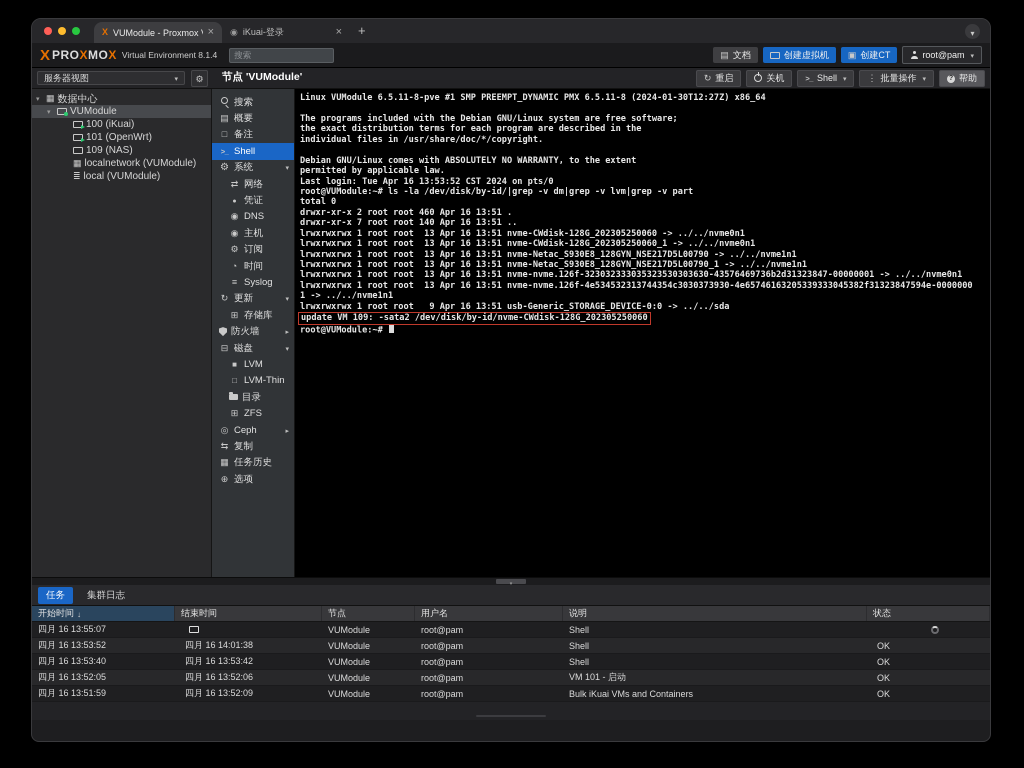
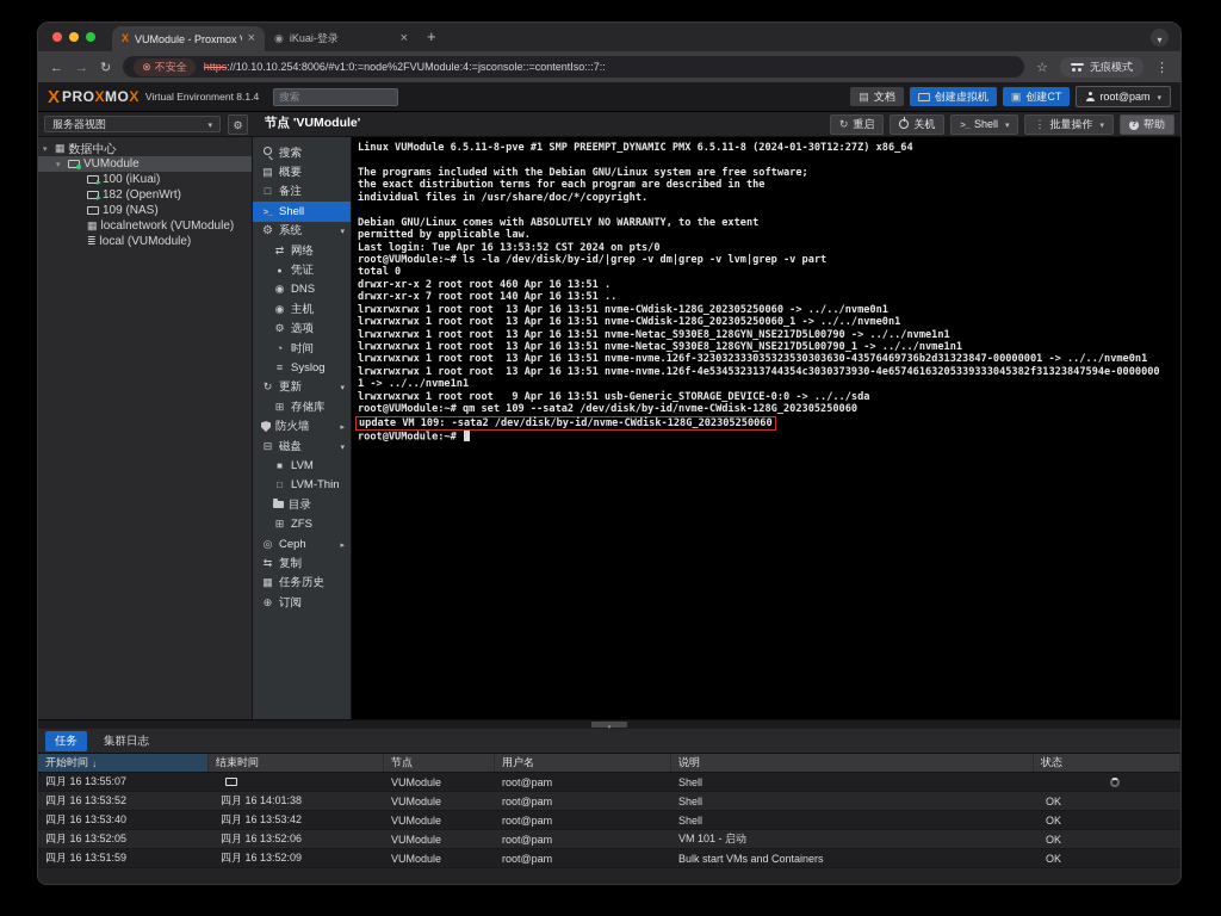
  iKuai-登录
+ 不安全
+ https://10.10.10.254:8006/#v1:0:=node%2FVUModule:4:=jsconsole::=contentIso:::7::
+ 无痕模式
  X
  PROXMOX
  Virtual Environment 8.1.4
  搜索
  文档
  创建虚拟机
  创建CT
  root@pam
  服务器视图
  节点 'VUModule'
  重启
  关机
  Shell
  批量操作
  帮助
  数据中心
  VUModule
  100 (iKuai)
- 101 (OpenWrt)
+ 182 (OpenWrt)
  109 (NAS)
  localnetwork (VUModule)
  local (VUModule)
  搜索
  概要
  备注
  Shell
  系统
  网络
  凭证
  DNS
  主机
- 订阅
+ 选项
  时间
  Syslog
  更新
  存储库
  防火墙
  磁盘
  LVM
  LVM-Thin
  目录
  ZFS
  Ceph
  复制
  任务历史
- 选项
+ 订阅
  Linux VUModule 6.5.11-8-pve #1 SMP PREEMPT_DYNAMIC PMX 6.5.11-8 (2024-01-30T12:27Z) x86_64
  The programs included with the Debian GNU/Linux system are free software;
  the exact distribution terms for each program are described in the
  individual files in /usr/share/doc/*/copyright.
  Debian GNU/Linux comes with ABSOLUTELY NO WARRANTY, to the extent
  permitted by applicable law.
  Last login: Tue Apr 16 13:53:52 CST 2024 on pts/0
  root@VUModule:~# ls -la /dev/disk/by-id/|grep -v dm|grep -v lvm|grep -v part
  total 0
  drwxr-xr-x 2 root root 460 Apr 16 13:51 .
  drwxr-xr-x 7 root root 140 Apr 16 13:51 ..
  lrwxrwxrwx 1 root root 13 Apr 16 13:51 nvme-CWdisk-128G_202305250060 -> ../../nvme0n1
  lrwxrwxrwx 1 root root 13 Apr 16 13:51 nvme-CWdisk-128G_202305250060_1 -> ../../nvme0n1
  lrwxrwxrwx 1 root root 13 Apr 16 13:51 nvme-Netac_S930E8_128GYN_NSE217D5L00790 -> ../../nvme1n1
  lrwxrwxrwx 1 root root 13 Apr 16 13:51 nvme-Netac_S930E8_128GYN_NSE217D5L00790_1 -> ../../nvme1n1
  lrwxrwxrwx 1 root root 13 Apr 16 13:51 nvme-nvme.126f-323032333035323530303630-43576469736b2d31323847-00000001 -> ../../nvme0n1
  lrwxrwxrwx 1 root root 13 Apr 16 13:51 nvme-nvme.126f-4e534532313744354c3030373930-4e65746163205339333045382f31323847594e-0000000
  1 -> ../../nvme1n1
  lrwxrwxrwx 1 root root 9 Apr 16 13:51 usb-Generic_STORAGE_DEVICE-0:0 -> ../../sda
+ root@VUModule:~# qm set 109 --sata2 /dev/disk/by-id/nvme-CWdisk-128G_202305250060
  update VM 109: -sata2 /dev/disk/by-id/nvme-CWdisk-128G_202305250060
  root@VUModule:~#
  任务
  集群日志
  开始时间
  结束时间
  节点
  用户名
  说明
  状态
  四月 16 13:55:07
  VUModule
  root@pam
  Shell
  四月 16 13:53:52
  四月 16 14:01:38
  VUModule
  root@pam
  Shell
  OK
  四月 16 13:53:40
  四月 16 13:53:42
  VUModule
  root@pam
  Shell
  OK
  四月 16 13:52:05
  四月 16 13:52:06
  VUModule
  root@pam
  VM 101 - 启动
  OK
  四月 16 13:51:59
  四月 16 13:52:09
  VUModule
  root@pam
- Bulk iKuai VMs and Containers
+ Bulk start VMs and Containers
  OK
